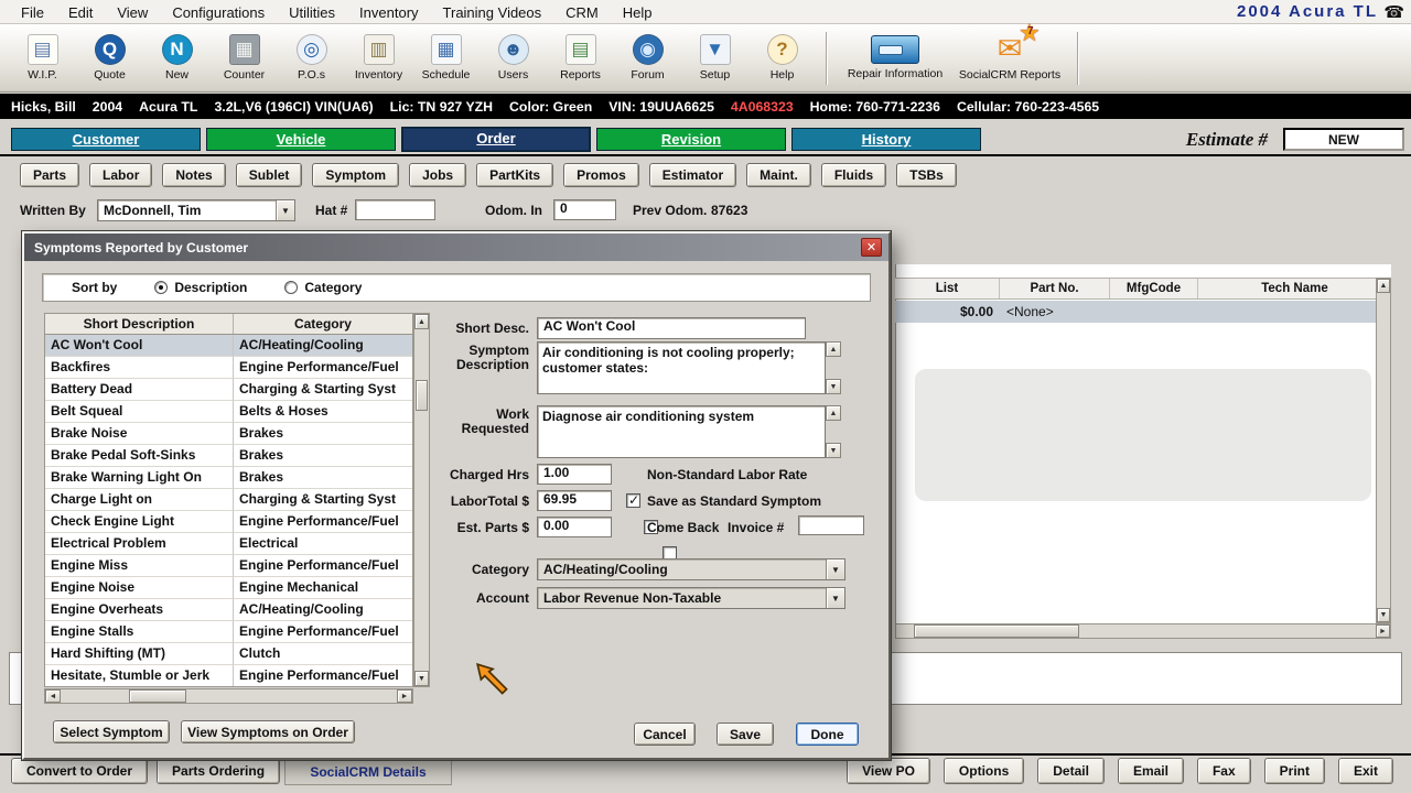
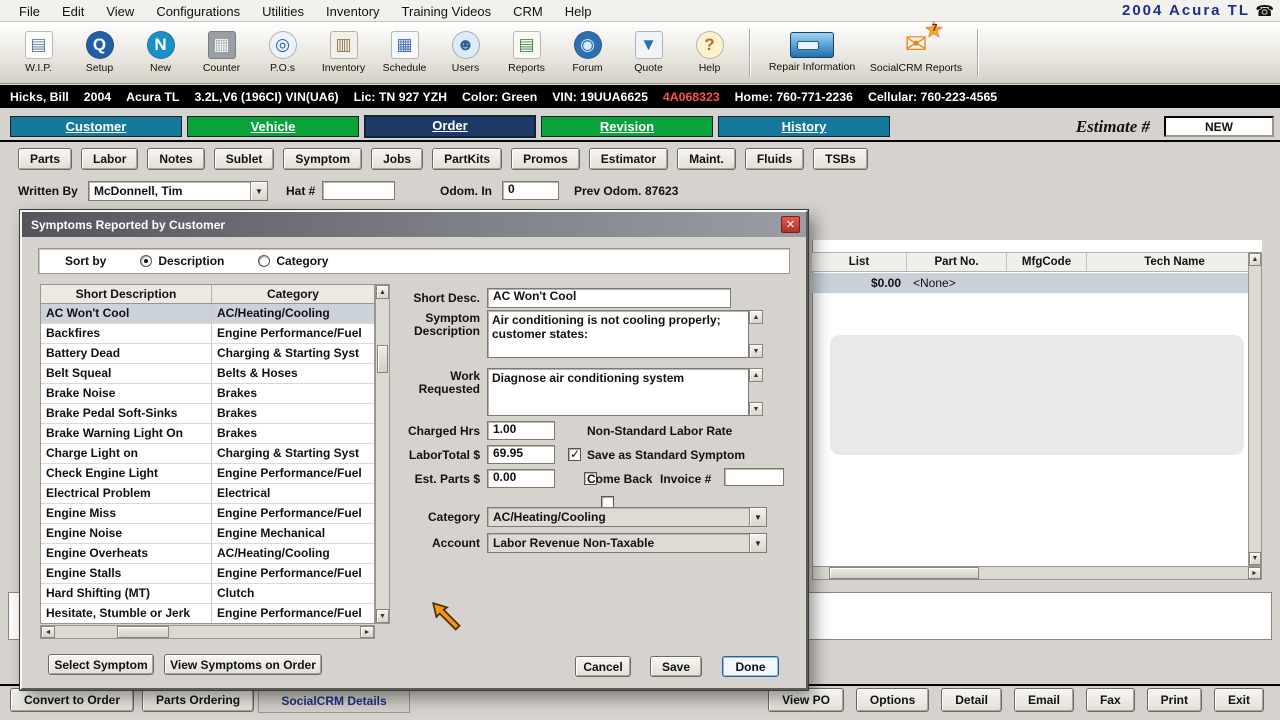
  File
  Edit
  View
  Configurations
  Utilities
  Inventory
  Training Videos
  CRM
  Help
  2004 Acura TL
  ☎
  ▤
  W.I.P.
  Q
- Quote
+ Setup
  N
  New
  ▦
  Counter
  ◎
  P.O.s
  ▥
  Inventory
  ▦
  Schedule
  ☻
  Users
  ▤
  Reports
  ◉
  Forum
  ▼
- Setup
+ Quote
  ?
  Help
  Repair Information
  ✉
  ★
  7
  SocialCRM Reports
  Hicks, Bill
  2004
  Acura TL
  3.2L,V6 (196CI) VIN(UA6)
  Lic: TN 927 YZH
  Color: Green
  VIN: 19UUA6625
  4A068323
  Home: 760-771-2236
  Cellular: 760-223-4565
  Customer
  Vehicle
  Order
  Revision
  History
  Estimate #
  NEW
  Parts
  Labor
  Notes
  Sublet
  Symptom
  Jobs
  PartKits
  Promos
  Estimator
  Maint.
  Fluids
  TSBs
  Written By
  McDonnell, Tim
  ▼
  Hat #
  Odom. In
  0
  Prev Odom.
  87623
  List
  Part No.
  MfgCode
  Tech Name
  $0.00
  <None>
  Convert to Order
  Parts Ordering
  SocialCRM Details
  View PO
  Options
  Detail
  Email
  Fax
  Print
  Exit
  Symptoms Reported by Customer
  ✕
  Sort by
  Description
  Category
  Short Description
  Category
  AC Won't Cool
  AC/Heating/Cooling
  Backfires
  Engine Performance/Fuel
  Battery Dead
  Charging & Starting Syst
  Belt Squeal
  Belts & Hoses
  Brake Noise
  Brakes
  Brake Pedal Soft-Sinks
  Brakes
  Brake Warning Light On
  Brakes
  Charge Light on
  Charging & Starting Syst
  Check Engine Light
  Engine Performance/Fuel
  Electrical Problem
  Electrical
  Engine Miss
  Engine Performance/Fuel
  Engine Noise
  Engine Mechanical
  Engine Overheats
  AC/Heating/Cooling
  Engine Stalls
  Engine Performance/Fuel
  Hard Shifting (MT)
  Clutch
  Hesitate, Stumble or Jerk
  Engine Performance/Fuel
  Short Desc.
  AC Won't Cool
  Symptom Description
  Air conditioning is not cooling properly; customer states:
  Work Requested
  Diagnose air conditioning system
  Charged Hrs
  1.00
  Non-Standard Labor Rate
  LaborTotal $
  69.95
  Save as Standard Symptom
  Est. Parts $
  0.00
  Come Back
  Invoice #
  Category
  AC/Heating/Cooling
  ▼
  Account
  Labor Revenue Non-Taxable
  ▼
  Cancel
  Save
  Done
  Select Symptom
  View Symptoms on Order
